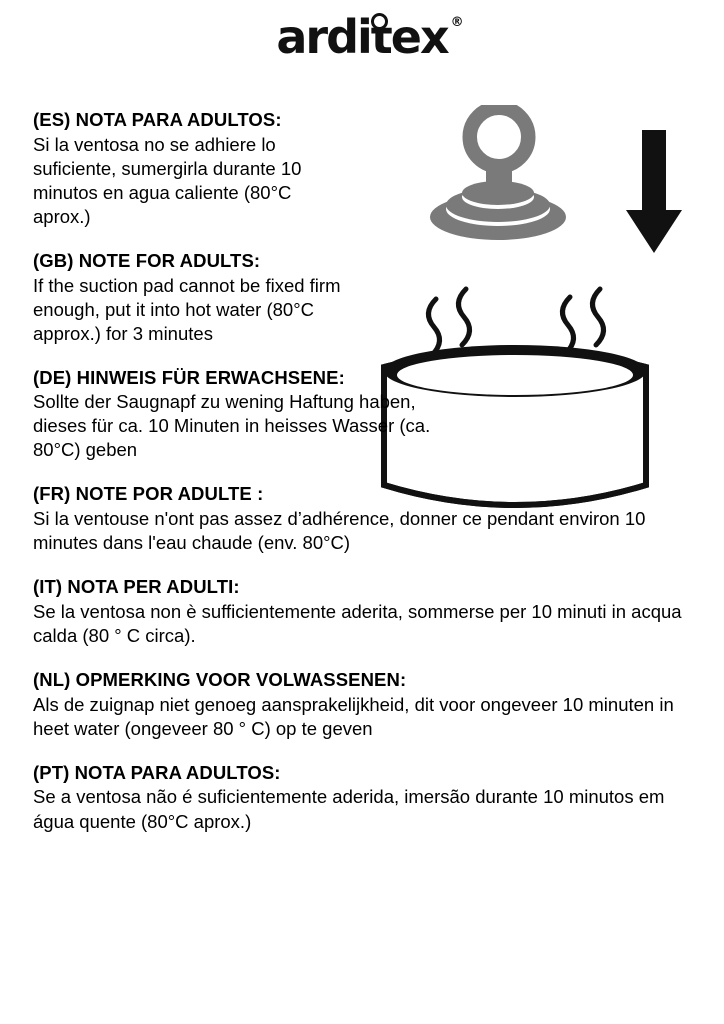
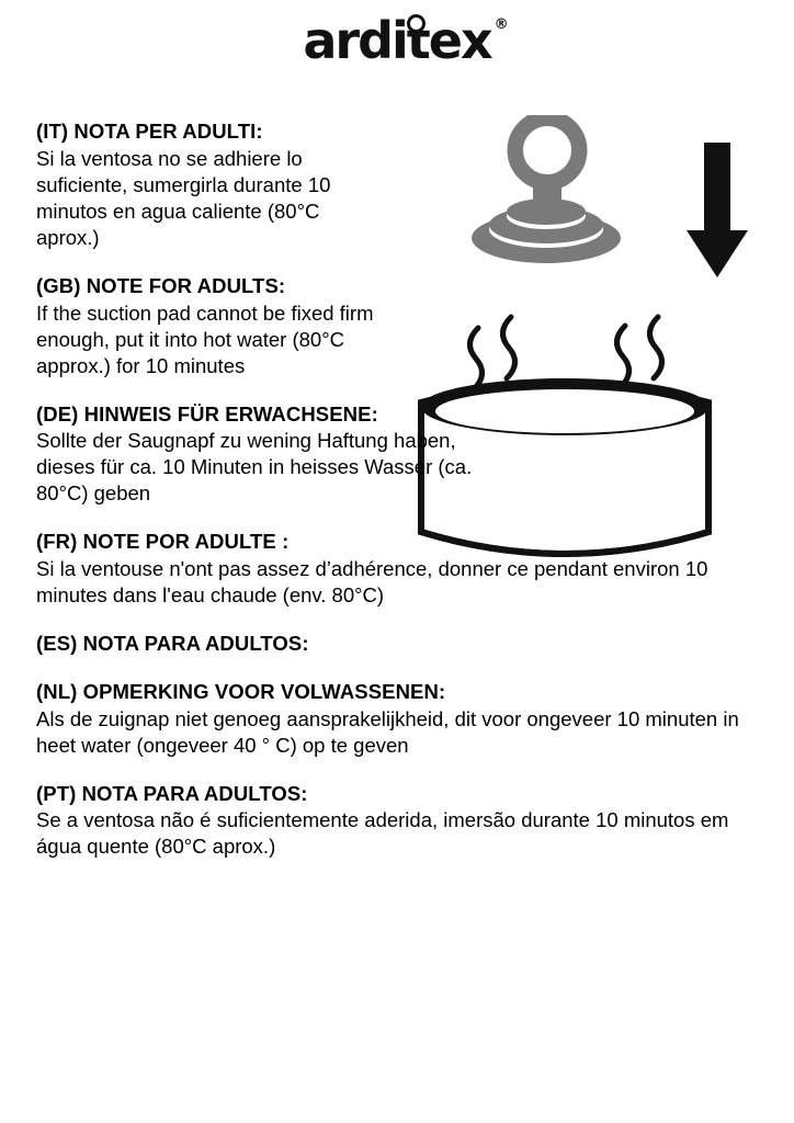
  arditex
  ®
- (ES) NOTA PARA ADULTOS:
+ (IT) NOTA PER ADULTI:
  Si la ventosa no se adhiere lo suficiente, sumergirla durante 10 minutos en agua caliente (80°C aprox.)
  (GB) NOTE FOR ADULTS:
- If the suction pad cannot be fixed firm enough, put it into hot water (80°C approx.) for 3 minutes
+ If the suction pad cannot be fixed firm enough, put it into hot water (80°C approx.) for 10 minutes
  (DE) HINWEIS FÜR ERWACHSENE:
  Sollte der Saugnapf zu wening Haftung haben, dieses für ca. 10 Minuten in heisses Wasser (ca. 80°C) geben
  (FR) NOTE POR ADULTE :
  Si la ventouse n'ont pas assez d’adhérence, donner ce pendant environ 10 minutes dans l'eau chaude (env. 80°C)
- (IT) NOTA PER ADULTI:
+ (ES) NOTA PARA ADULTOS:
- Se la ventosa non è sufficientemente aderita, sommerse per 10 minuti in acqua calda (80 ° C circa).
  (NL) OPMERKING VOOR VOLWASSENEN:
- Als de zuignap niet genoeg aansprakelijkheid, dit voor ongeveer 10 minuten in heet water (ongeveer 80 ° C) op te geven
+ Als de zuignap niet genoeg aansprakelijkheid, dit voor ongeveer 10 minuten in heet water (ongeveer 40 ° C) op te geven
  (PT) NOTA PARA ADULTOS:
  Se a ventosa não é suficientemente aderida, imersão durante 10 minutos em água quente (80°C aprox.)
